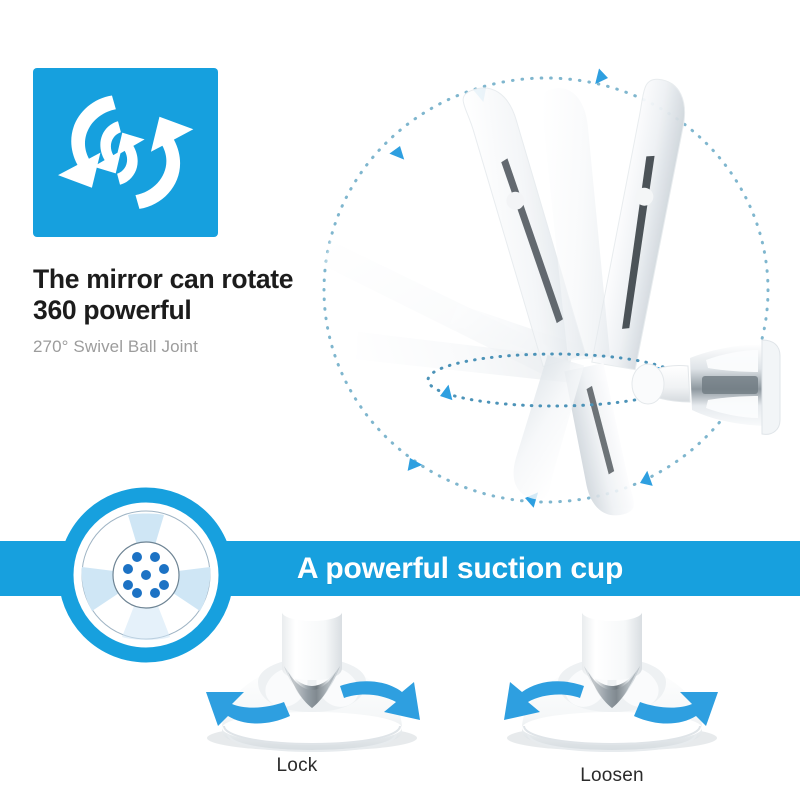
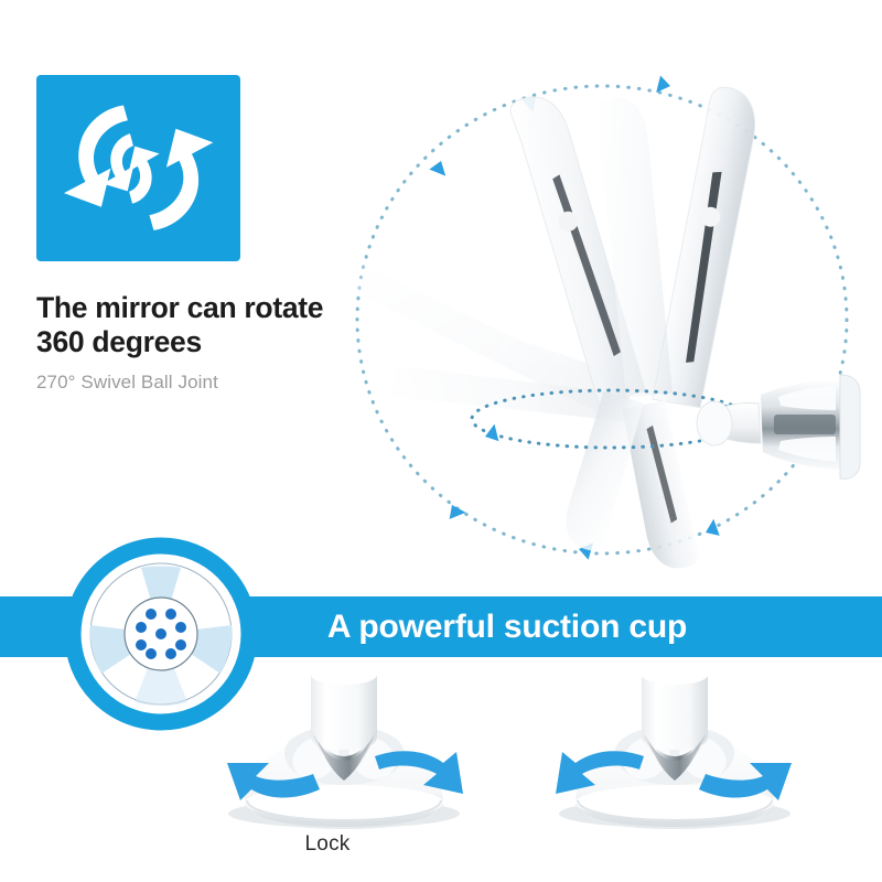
- The mirror can rotate 360 powerful
+ The mirror can rotate 360 degrees
  270° Swivel Ball Joint
  A powerful suction cup
  Lock
- Loosen
